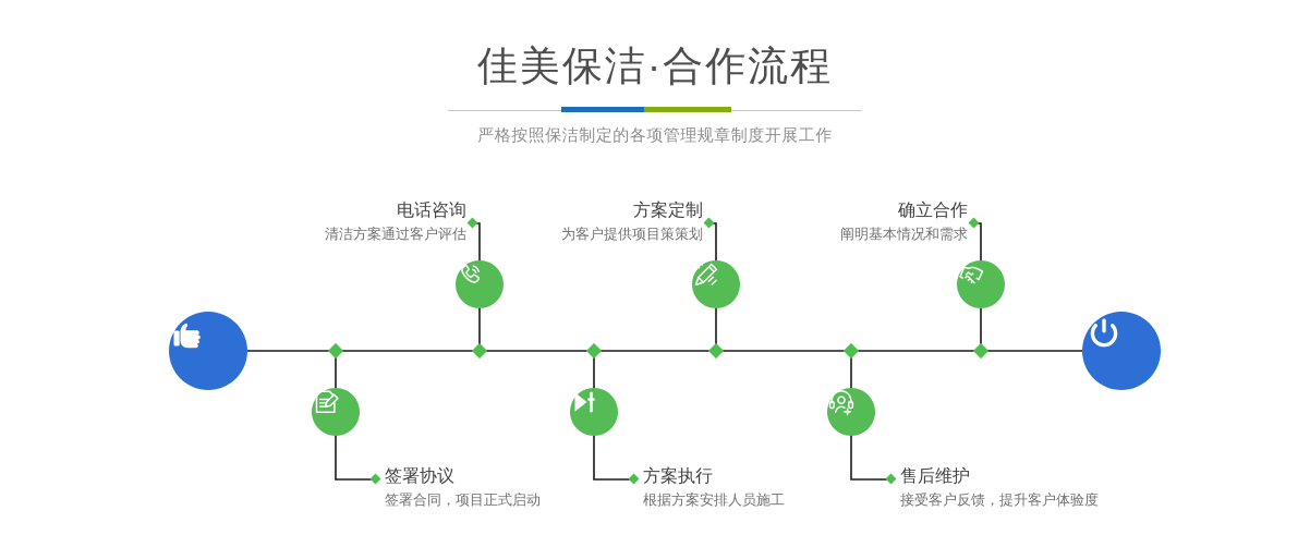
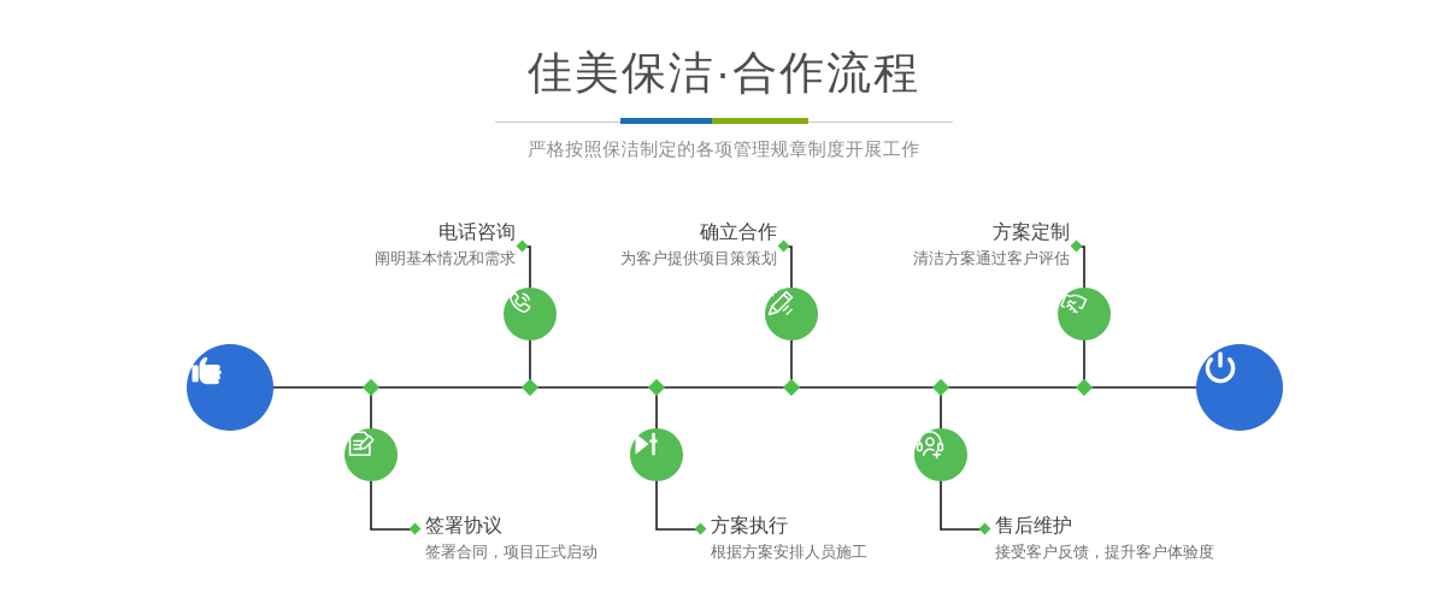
  佳美保洁·合作流程
  严格按照保洁制定的各项管理规章制度开展工作
  电话咨询
- 清洁方案通过客户评估
+ 阐明基本情况和需求
- 方案定制
+ 确立合作
  为客户提供项目策策划
- 确立合作
+ 方案定制
- 阐明基本情况和需求
+ 清洁方案通过客户评估
  签署协议
  签署合同，项目正式启动
  方案执行
  根据方案安排人员施工
  售后维护
  接受客户反馈，提升客户体验度
